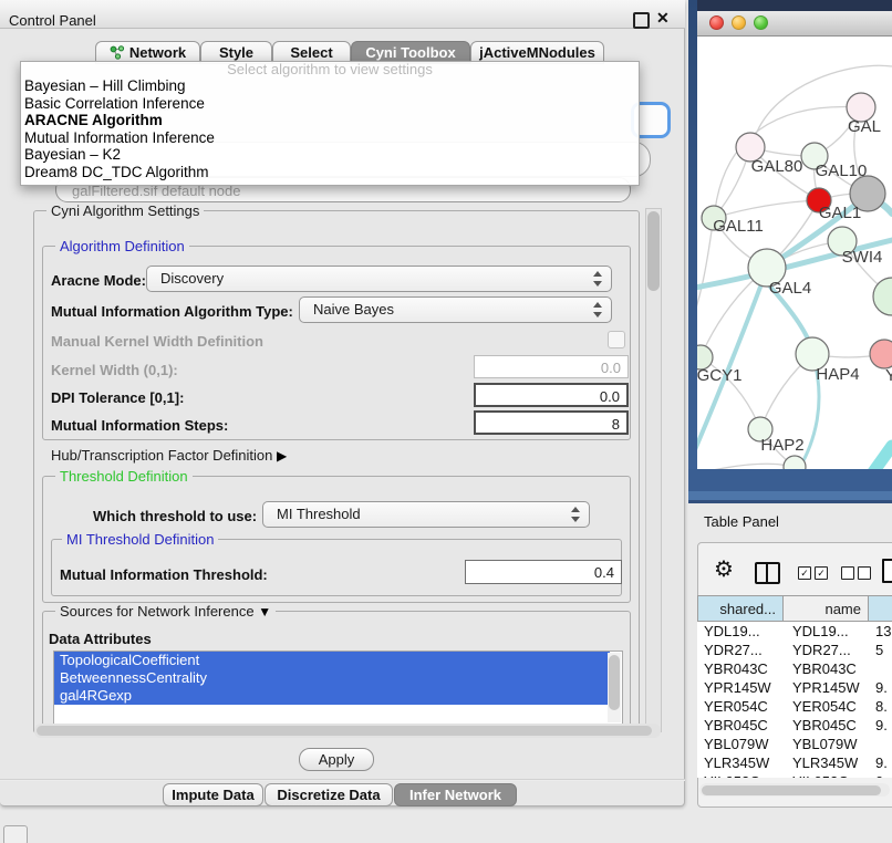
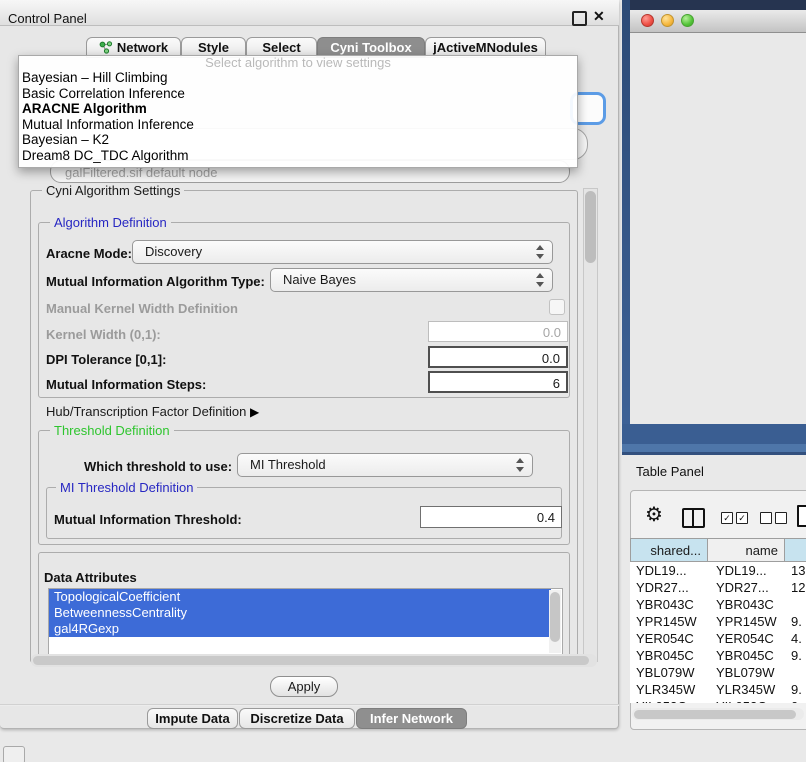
  Control Panel
  ✕
  Network
  Style
  Select
  Cyni Toolbox
  jActiveMNodules
  galFiltered.sif default node
  Select algorithm to view settings
  Bayesian – Hill Climbing
  Basic Correlation Inference
  ARACNE Algorithm
  Mutual Information Inference
  Bayesian – K2
  Dream8 DC_TDC Algorithm
  Cyni Algorithm Settings
  Algorithm Definition
  Aracne Mode:
  Discovery
  Mutual Information Algorithm Type:
  Naive Bayes
  Manual Kernel Width Definition
  Kernel Width (0,1):
  0.0
  DPI Tolerance [0,1]:
  0.0
  Mutual Information Steps:
- 8
+ 6
  Hub/Transcription Factor Definition ▶
  Threshold Definition
  Which threshold to use:
  MI Threshold
  MI Threshold Definition
  Mutual Information Threshold:
  0.4
- Sources for Network Inference ▼
  Data Attributes
  TopologicalCoefficient
  BetweennessCentrality
  gal4RGexp
  Apply
  Impute Data
  Discretize Data
  Infer Network
- GAL
- GAL80
- GAL10
- GAL1
- GAL11
- SWI4
- GAL4
- GCY1
- HAP4
- Y
- HAP2
  Table Panel
  ⚙
  ✓
  ✓
  shared...
  name
  YDL19...
  YDL19...
  13
  YDR27...
  YDR27...
- 5
+ 12
  YBR043C
  YBR043C
  YPR145W
  YPR145W
  9.
  YER054C
  YER054C
- 8.
+ 4.
  YBR045C
  YBR045C
  9.
  YBL079W
  YBL079W
  YLR345W
  YLR345W
  9.
